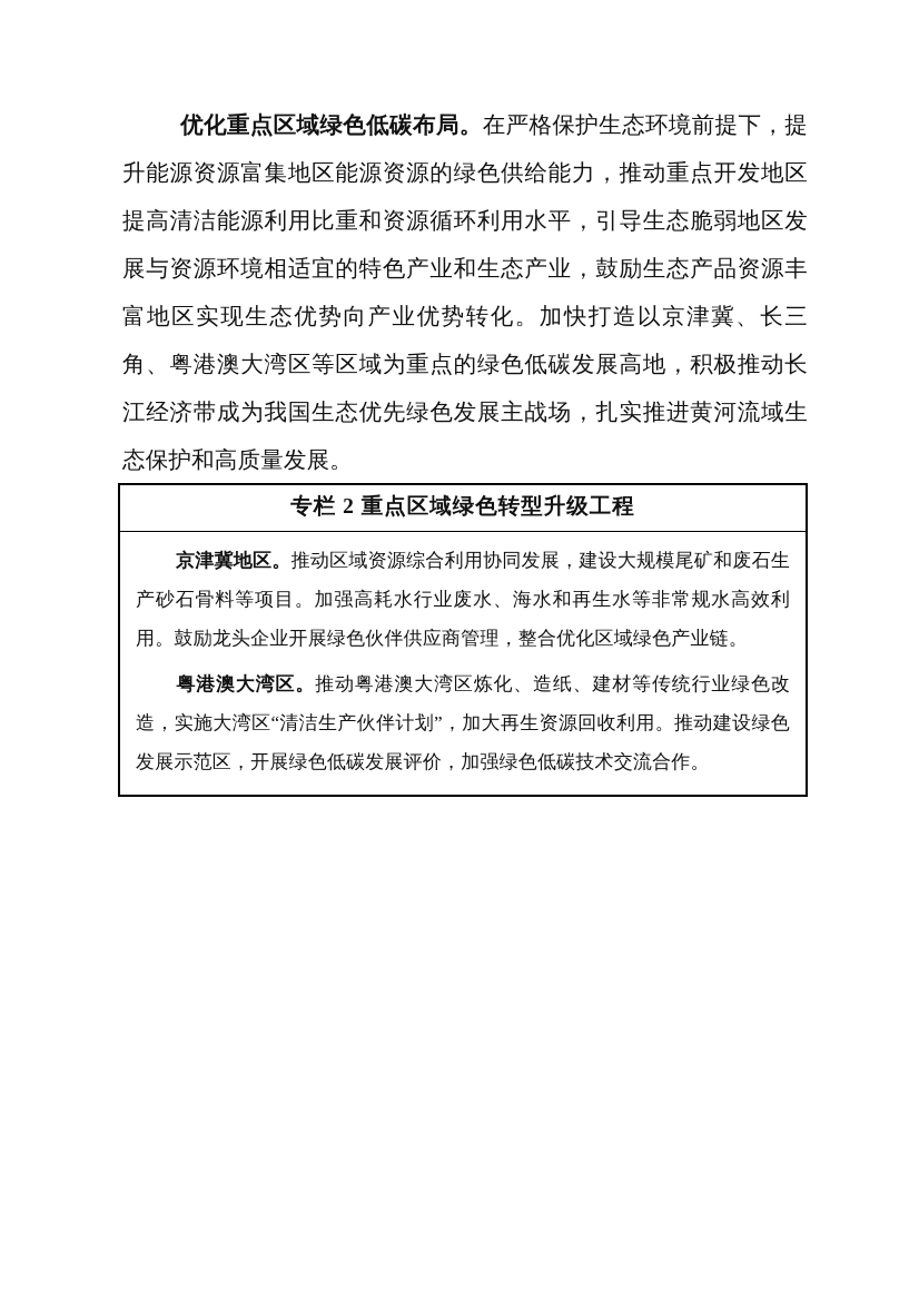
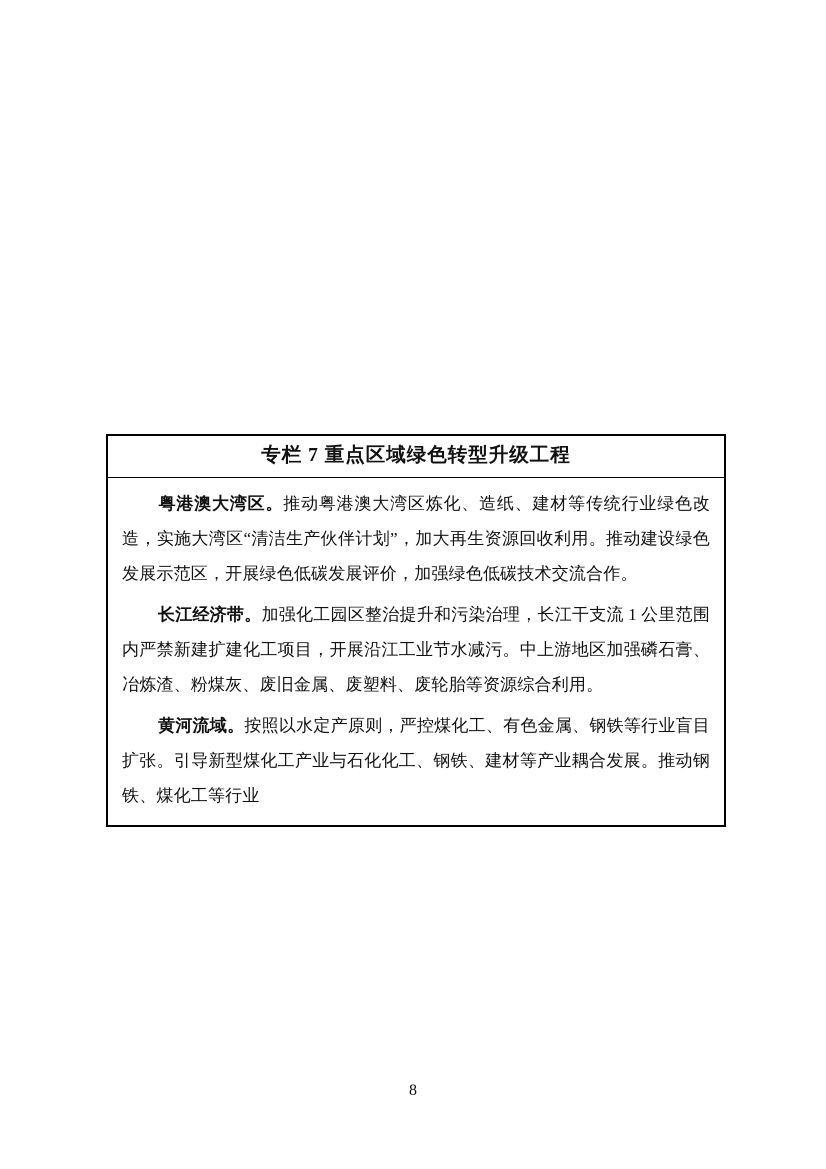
- 优化重点区域绿色低碳布局。在严格保护生态环境前提下，提升能源资源富集地区能源资源的绿色供给能力，推动重点开发地区提高清洁能源利用比重和资源循环利用水平，引导生态脆弱地区发展与资源环境相适宜的特色产业和生态产业，鼓励生态产品资源丰富地区实现生态优势向产业优势转化。加快打造以京津冀、长三角、粤港澳大湾区等区域为重点的绿色低碳发展高地，积极推动长江经济带成为我国生态优先绿色发展主战场，扎实推进黄河流域生态保护和高质量发展。
- 专栏 2 重点区域绿色转型升级工程
+ 专栏 7 重点区域绿色转型升级工程
- 京津冀地区。推动区域资源综合利用协同发展，建设大规模尾矿和废石生产砂石骨料等项目。加强高耗水行业废水、海水和再生水等非常规水高效利用。鼓励龙头企业开展绿色伙伴供应商管理，整合优化区域绿色产业链。
  粤港澳大湾区。推动粤港澳大湾区炼化、造纸、建材等传统行业绿色改造，实施大湾区“清洁生产伙伴计划”，加大再生资源回收利用。推动建设绿色发展示范区，开展绿色低碳发展评价，加强绿色低碳技术交流合作。
+ 长江经济带。加强化工园区整治提升和污染治理，长江干支流 1 公里范围内严禁新建扩建化工项目，开展沿江工业节水减污。中上游地区加强磷石膏、冶炼渣、粉煤灰、废旧金属、废塑料、废轮胎等资源综合利用。
+ 黄河流域。按照以水定产原则，严控煤化工、有色金属、钢铁等行业盲目扩张。引导新型煤化工产业与石化化工、钢铁、建材等产业耦合发展。推动钢铁、煤化工等行业
+ 8
